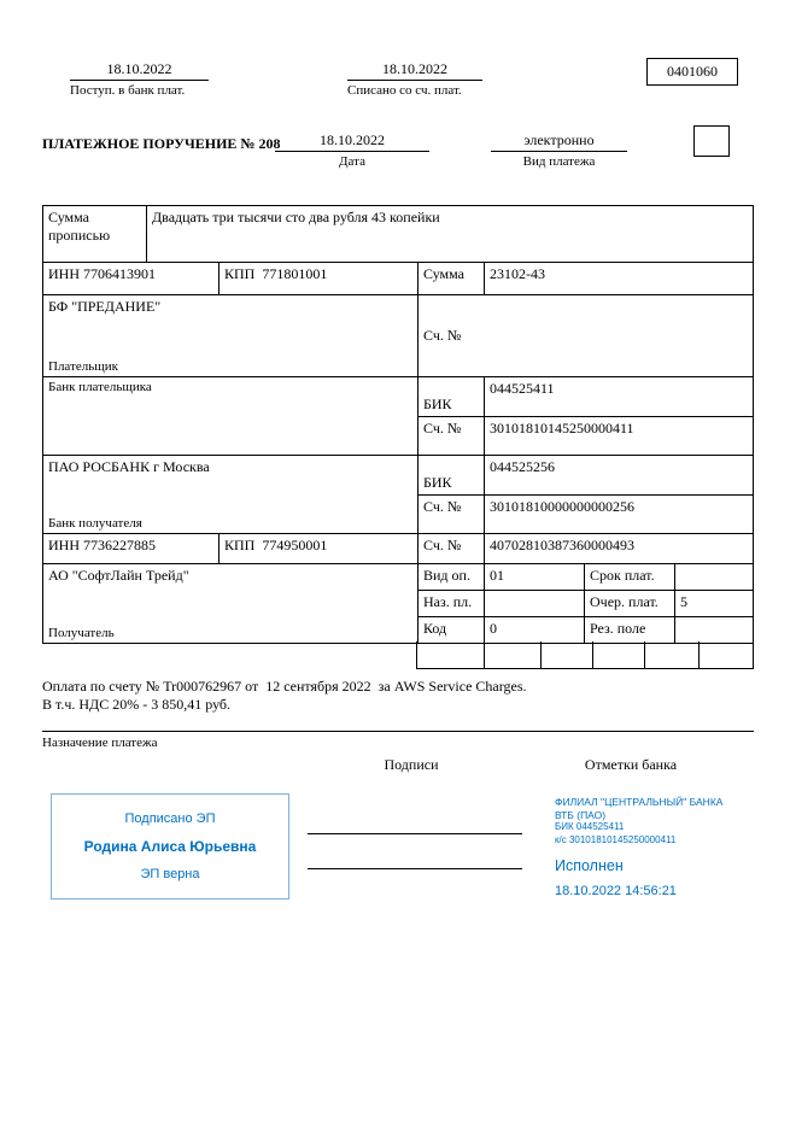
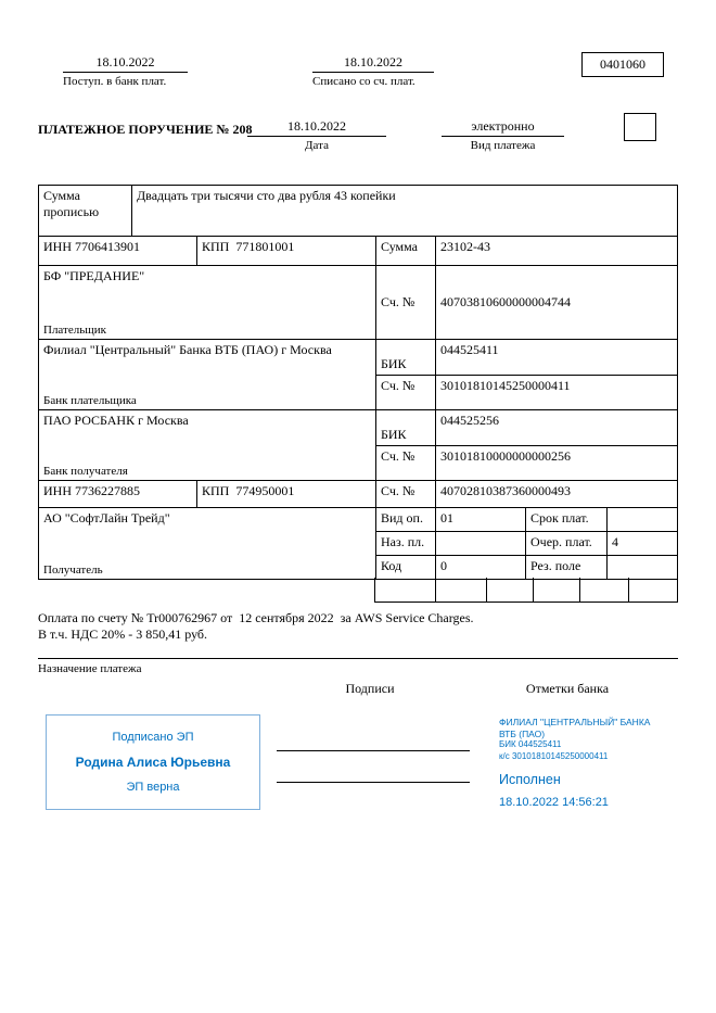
  18.10.2022
  Поступ. в банк плат.
  18.10.2022
  Списано со сч. плат.
  0401060
  ПЛАТЕЖНОЕ ПОРУЧЕНИЕ № 208
  18.10.2022
  Дата
  электронно
  Вид платежа
  Сумма
  прописью
  Двадцать три тысячи сто два рубля 43 копейки
  ИНН 7706413901
  КПП 771801001
  Сумма
  23102-43
  БФ "ПРЕДАНИЕ"
  Плательщик
  Сч. №
+ 40703810600000004744
+ Филиал "Центральный" Банка ВТБ (ПАО) г Москва
  Банк плательщика
  БИК
  044525411
  Сч. №
  30101810145250000411
  ПАО РОСБАНК г Москва
  Банк получателя
  БИК
  044525256
  Сч. №
  30101810000000000256
  ИНН 7736227885
  КПП 774950001
  Сч. №
  40702810387360000493
  АО "СофтЛайн Трейд"
  Получатель
  Вид оп.
  01
  Срок плат.
  Наз. пл.
  Очер. плат.
- 5
+ 4
  Код
  0
  Рез. поле
  Оплата по счету № Tr000762967 от 12 сентября 2022 за AWS Service Charges.
  В т.ч. НДС 20% - 3 850,41 руб.
  Назначение платежа
  Подписи
  Отметки банка
  Подписано ЭП
  Родина Алиса Юрьевна
  ЭП верна
  ФИЛИАЛ "ЦЕНТРАЛЬНЫЙ" БАНКА
  ВТБ (ПАО)
  БИК 044525411
  к/с 30101810145250000411
  Исполнен
  18.10.2022 14:56:21
